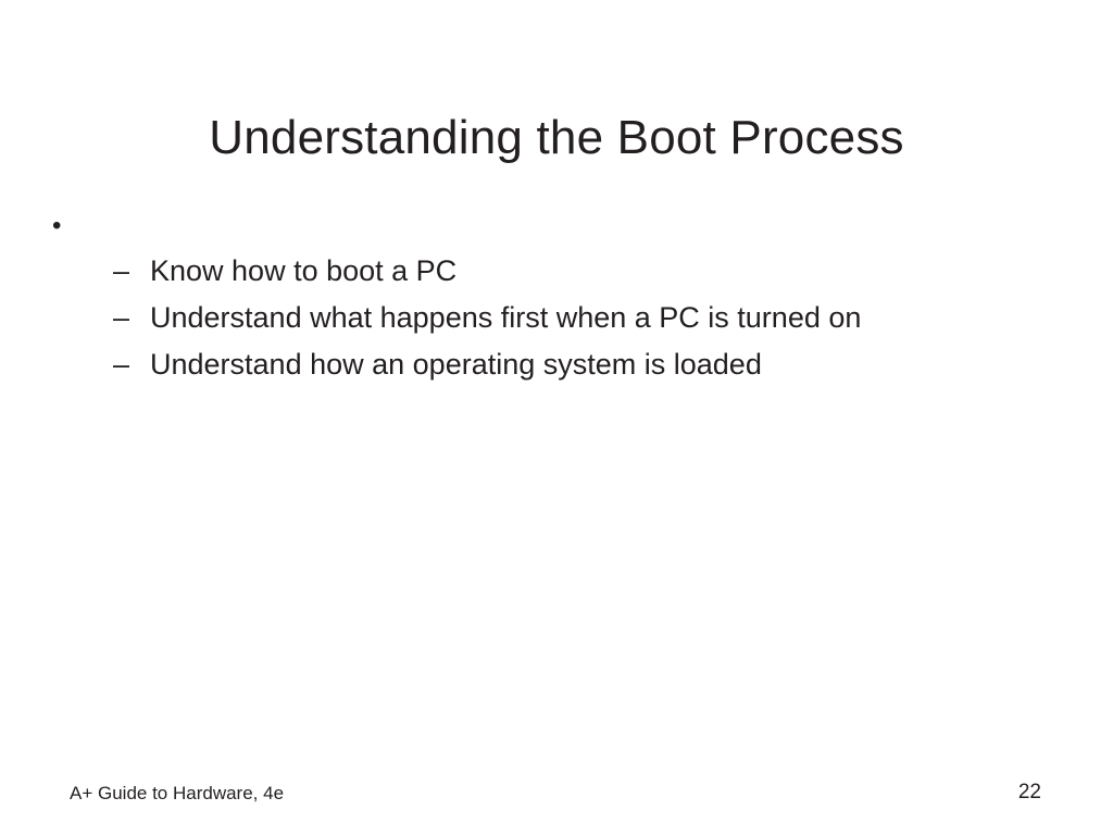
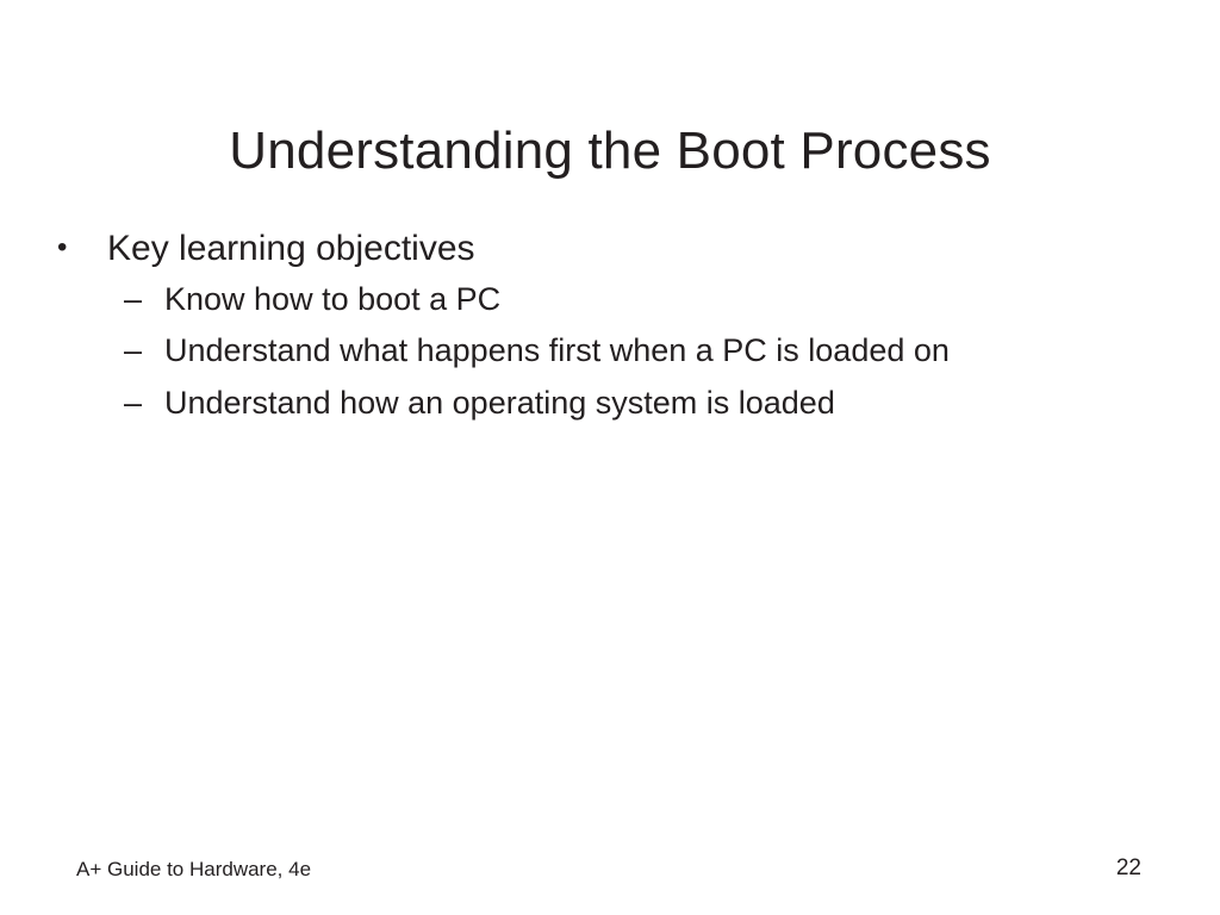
  Understanding the Boot Process
  •
+ Key learning objectives
  –
  Know how to boot a PC
  –
- Understand what happens first when a PC is turned on
+ Understand what happens first when a PC is loaded on
  –
  Understand how an operating system is loaded
  A+ Guide to Hardware, 4e
  22
